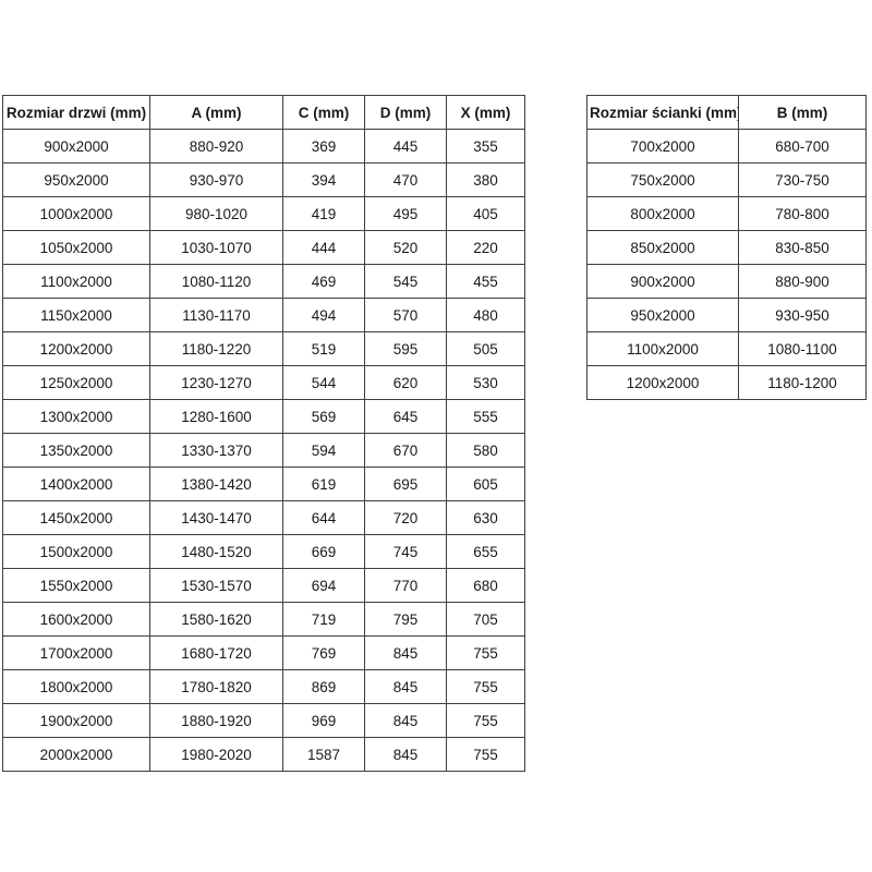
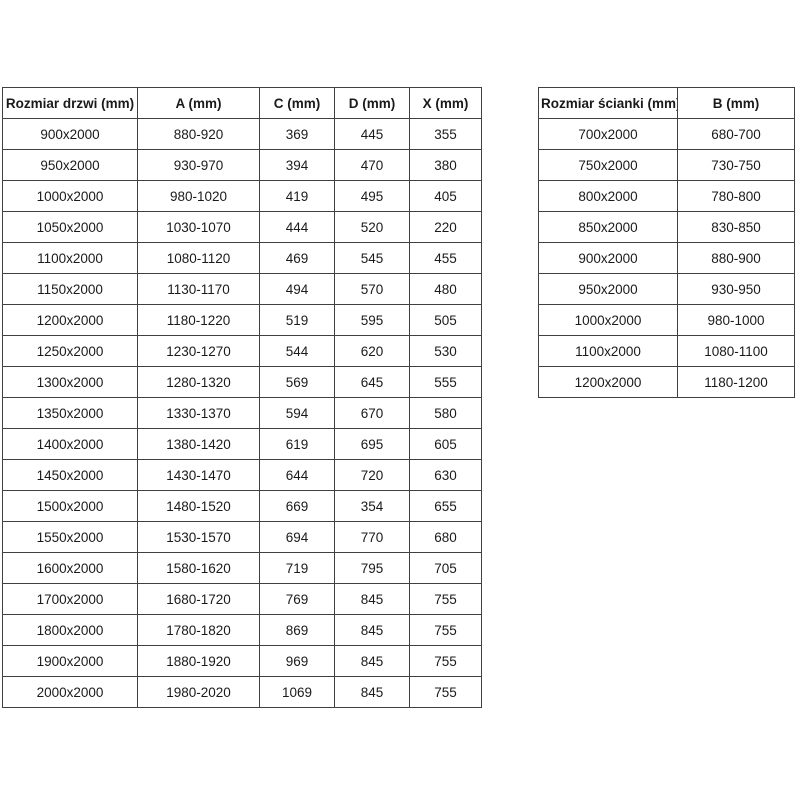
  Rozmiar drzwi (mm)	A (mm)	C (mm)	D (mm)	X (mm)
  900x2000	880-920	369	445	355
  950x2000	930-970	394	470	380
  1000x2000	980-1020	419	495	405
  1050x2000	1030-1070	444	520	220
  1100x2000	1080-1120	469	545	455
  1150x2000	1130-1170	494	570	480
  1200x2000	1180-1220	519	595	505
  1250x2000	1230-1270	544	620	530
- 1300x2000	1280-1600	569	645	555
+ 1300x2000	1280-1320	569	645	555
  1350x2000	1330-1370	594	670	580
  1400x2000	1380-1420	619	695	605
  1450x2000	1430-1470	644	720	630
- 1500x2000	1480-1520	669	745	655
+ 1500x2000	1480-1520	669	354	655
  1550x2000	1530-1570	694	770	680
  1600x2000	1580-1620	719	795	705
  1700x2000	1680-1720	769	845	755
  1800x2000	1780-1820	869	845	755
  1900x2000	1880-1920	969	845	755
- 2000x2000	1980-2020	1587	845	755
+ 2000x2000	1980-2020	1069	845	755
  Rozmiar ścianki (mm	B (mm)
  700x2000	680-700
  750x2000	730-750
  800x2000	780-800
  850x2000	830-850
  900x2000	880-900
  950x2000	930-950
+ 1000x2000	980-1000
  1100x2000	1080-1100
  1200x2000	1180-1200
